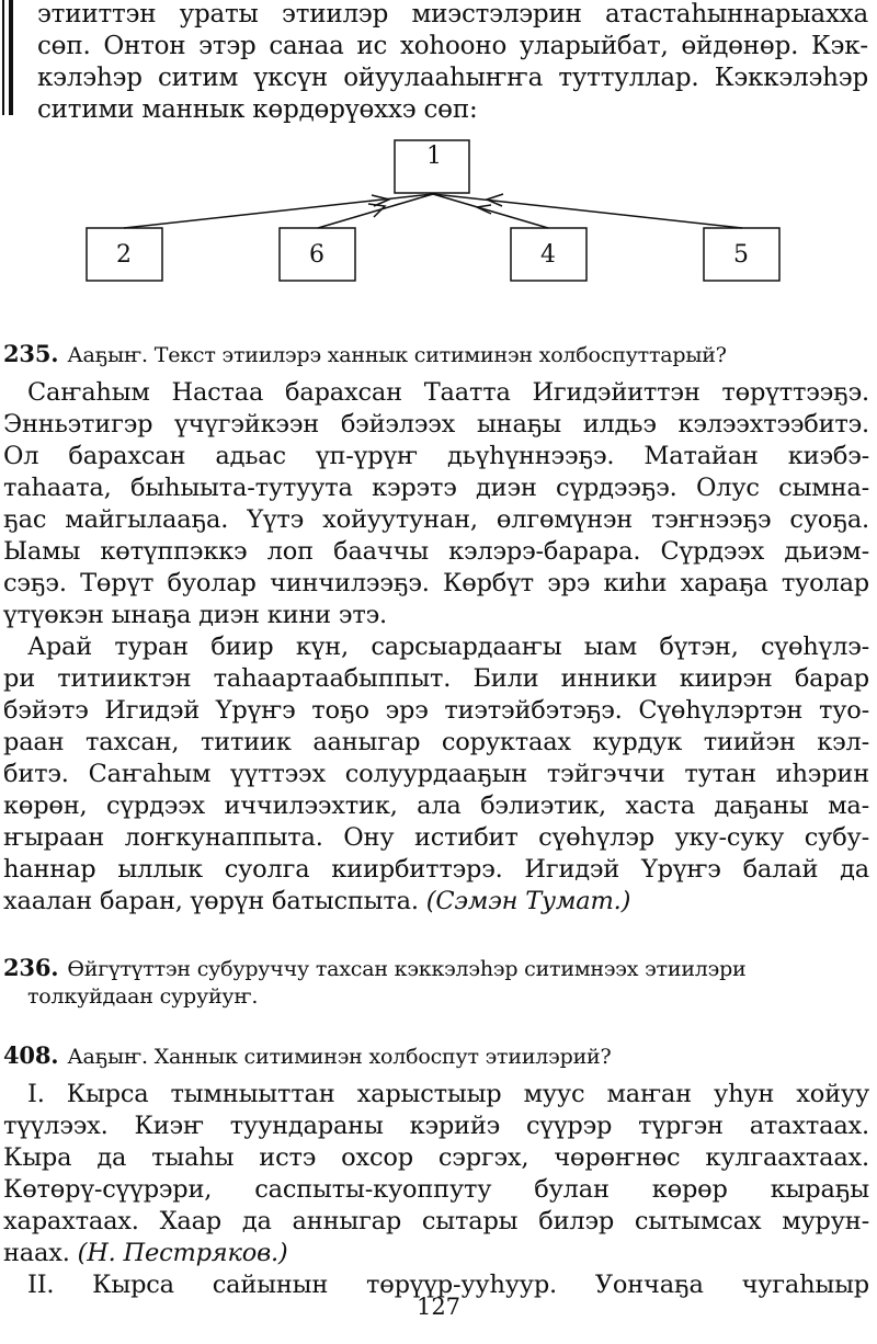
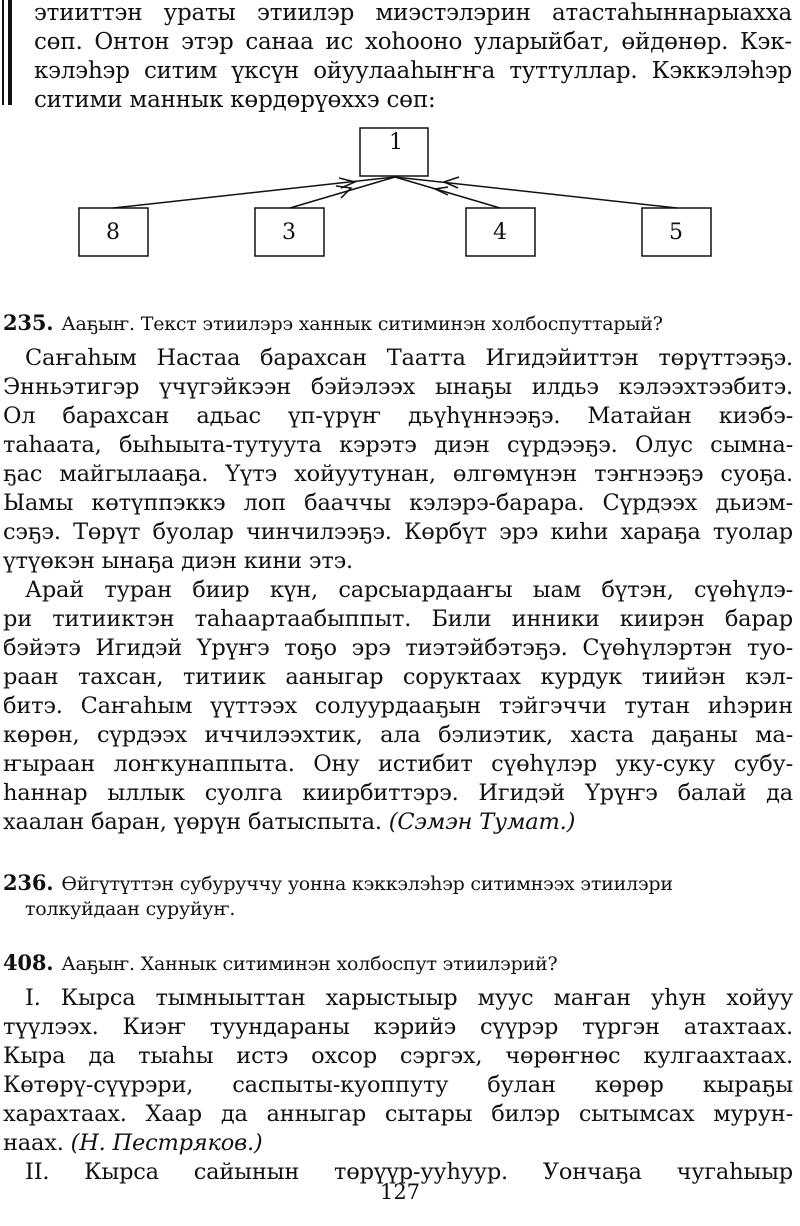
  этииттэн ураты этиилэр миэстэлэрин атастаһыннарыахха
  сөп. Онтон этэр санаа ис хоһооно уларыйбат, өйдөнөр. Кэк-
  кэлэһэр ситим үксүн ойуулааһыҥҥа туттуллар. Кэккэлэһэр
  ситими маннык көрдөрүөххэ сөп:
  1
- 2
+ 8
- 6
+ 3
  4
  5
  235. Ааҕыҥ. Текст этиилэрэ ханнык ситиминэн холбоспуттарый?
  Саҥаһым Настаа барахсан Таатта Игидэйиттэн төрүттээҕэ.
  Энньэтигэр үчүгэйкээн бэйэлээх ынаҕы илдьэ кэлээхтээбитэ.
  Ол барахсан адьас үп-үрүҥ дьүһүннээҕэ. Матайан киэбэ-
  таһаата, быһыыта-тутуута кэрэтэ диэн сүрдээҕэ. Олус сымна-
  ҕас майгылааҕа. Үүтэ хойуутунан, өлгөмүнэн тэҥнээҕэ суоҕа.
  Ыамы көтүппэккэ лоп бааччы кэлэрэ-барара. Сүрдээх дьиэм-
  сэҕэ. Төрүт буолар чинчилээҕэ. Көрбүт эрэ киһи хараҕа туолар
  үтүөкэн ынаҕа диэн кини этэ.
  Арай туран биир күн, сарсыардааҥы ыам бүтэн, сүөһүлэ-
  ри титииктэн таһаартаабыппыт. Били инники киирэн барар
  бэйэтэ Игидэй Үрүҥэ тоҕо эрэ тиэтэйбэтэҕэ. Сүөһүлэртэн туо-
  раан тахсан, титиик ааныгар соруктаах курдук тиийэн кэл-
  битэ. Саҥаһым үүттээх солуурдааҕын тэйгэччи тутан иһэрин
  көрөн, сүрдээх иччилээхтик, ала бэлиэтик, хаста даҕаны ма-
  ҥыраан лоҥкунаппыта. Ону истибит сүөһүлэр уку-суку субу-
  һаннар ыллык суолга киирбиттэрэ. Игидэй Үрүҥэ балай да
  хаалан баран, үөрүн батыспыта. (Сэмэн Тумат.)
- 236. Өйгүтүттэн субуруччу тахсан кэккэлэһэр ситимнээх этиилэри
+ 236. Өйгүтүттэн субуруччу уонна кэккэлэһэр ситимнээх этиилэри
  толкуйдаан суруйуҥ.
  408. Ааҕыҥ. Ханнык ситиминэн холбоспут этиилэрий?
  I. Кырса тымныыттан харыстыыр муус маҥан уһун хойуу
  түүлээх. Киэҥ туундараны кэрийэ сүүрэр түргэн атахтаах.
  Кыра да тыаһы истэ охсор сэргэх, чөрөҥнөс кулгаахтаах.
  Көтөрү-сүүрэри, саспыты-куоппуту булан көрөр кыраҕы
  харахтаах. Хаар да анныгар сытары билэр сытымсах мурун-
  наах. (Н. Пестряков.)
  II. Кырса сайынын төрүүр-ууһуур. Уончаҕа чугаһыыр
  127
